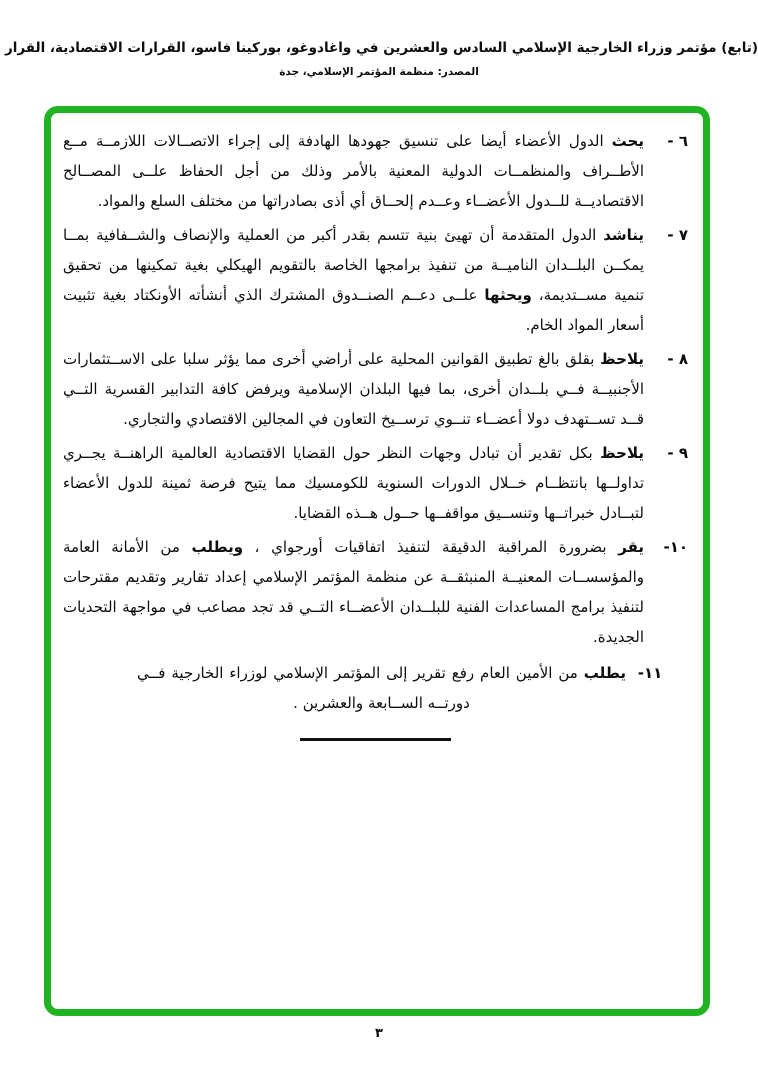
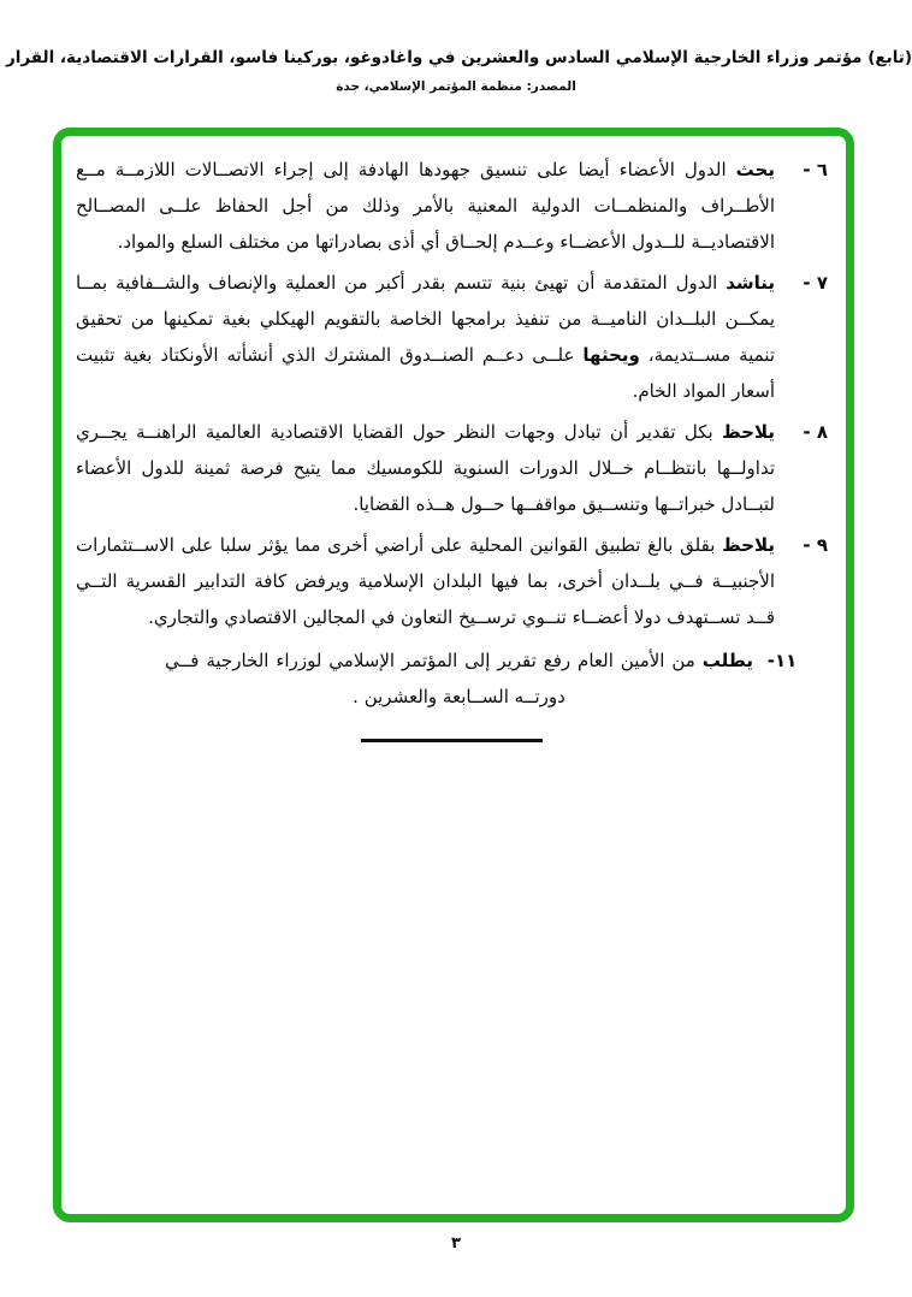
  (تابع) مؤتمر وزراء الخارجية الإسلامي السادس والعشرين في واغادوغو، بوركينا فاسو، القرارات الاقتصادية، القرار
  المصدر: منظمة المؤتمر الإسلامي، جدة
  ٦ -
  يحث الدول الأعضاء أيضا على تنسيق جهودها الهادفة إلى إجراء الاتصــالات اللازمــة مــع الأطــراف والمنظمــات الدولية المعنية بالأمر وذلك من أجل الحفاظ علــى المصــالح الاقتصاديــة للــدول الأعضــاء وعــدم إلحــاق أي أذى بصادراتها من مختلف السلع والمواد.
  ٧ -
  يناشد الدول المتقدمة أن تهيئ بنية تتسم بقدر أكبر من العملية والإنصاف والشــفافية بمــا يمكــن البلــدان الناميــة من تنفيذ برامجها الخاصة بالتقويم الهيكلي بغية تمكينها من تحقيق تنمية مســتديمة، ويحثها علــى دعــم الصنــدوق المشترك الذي أنشأته الأونكتاد بغية تثبيت أسعار المواد الخام.
  ٨ -
- يلاحظ بقلق بالغ تطبيق القوانين المحلية على أراضي أخرى مما يؤثر سلبا على الاســتثمارات الأجنبيــة فــي بلــدان أخرى، بما فيها البلدان الإسلامية ويرفض كافة التدابير القسرية التــي قــد تســتهدف دولا أعضــاء تنــوي ترســيخ التعاون في المجالين الاقتصادي والتجاري.
+ يلاحظ بكل تقدير أن تبادل وجهات النظر حول القضايا الاقتصادية العالمية الراهنــة يجــري تداولــها بانتظــام خــلال الدورات السنوية للكومسيك مما يتيح فرصة ثمينة للدول الأعضاء لتبــادل خبراتــها وتنســيق مواقفــها حــول هــذه القضايا.
  ٩ -
- يلاحظ بكل تقدير أن تبادل وجهات النظر حول القضايا الاقتصادية العالمية الراهنــة يجــري تداولــها بانتظــام خــلال الدورات السنوية للكومسيك مما يتيح فرصة ثمينة للدول الأعضاء لتبــادل خبراتــها وتنســيق مواقفــها حــول هــذه القضايا.
+ يلاحظ بقلق بالغ تطبيق القوانين المحلية على أراضي أخرى مما يؤثر سلبا على الاســتثمارات الأجنبيــة فــي بلــدان أخرى، بما فيها البلدان الإسلامية ويرفض كافة التدابير القسرية التــي قــد تســتهدف دولا أعضــاء تنــوي ترســيخ التعاون في المجالين الاقتصادي والتجاري.
- ١٠-
- يقر بضرورة المراقبة الدقيقة لتنفيذ اتفاقيات أورجواي ، ويطلب من الأمانة العامة والمؤسســات المعنيــة المنبثقــة عن منظمة المؤتمر الإسلامي إعداد تقارير وتقديم مقترحات لتنفيذ برامج المساعدات الفنية للبلــدان الأعضــاء التــي قد تجد مصاعب في مواجهة التحديات الجديدة.
  ١١-
  يطلب من الأمين العام رفع تقرير إلى المؤتمر الإسلامي لوزراء الخارجية فــي دورتــه الســابعة والعشرين .
  ٣
